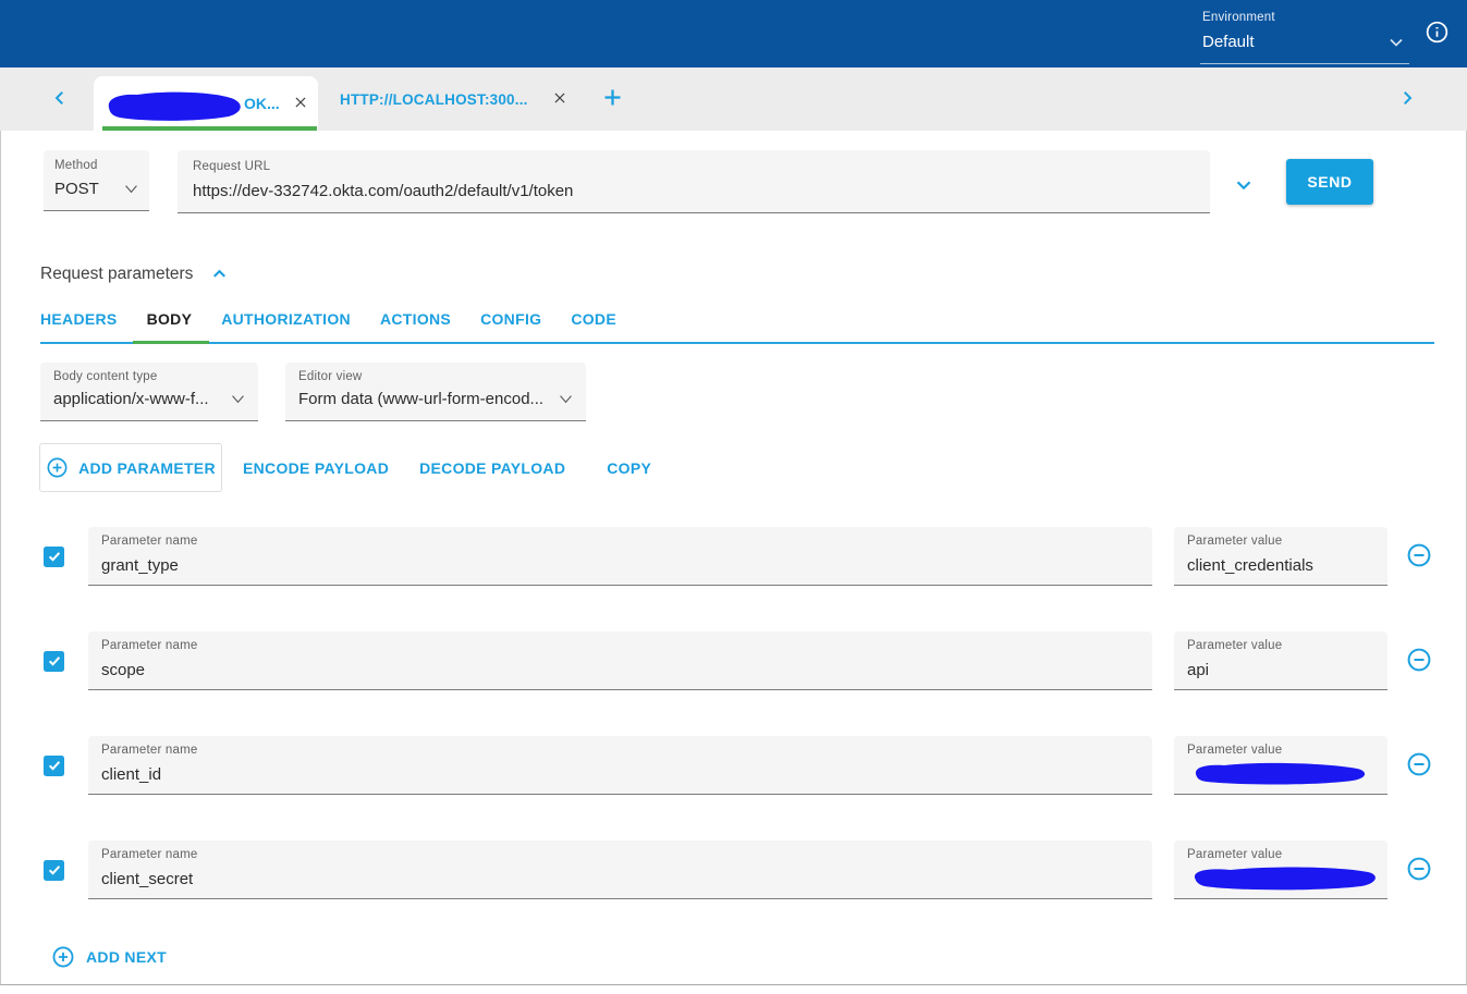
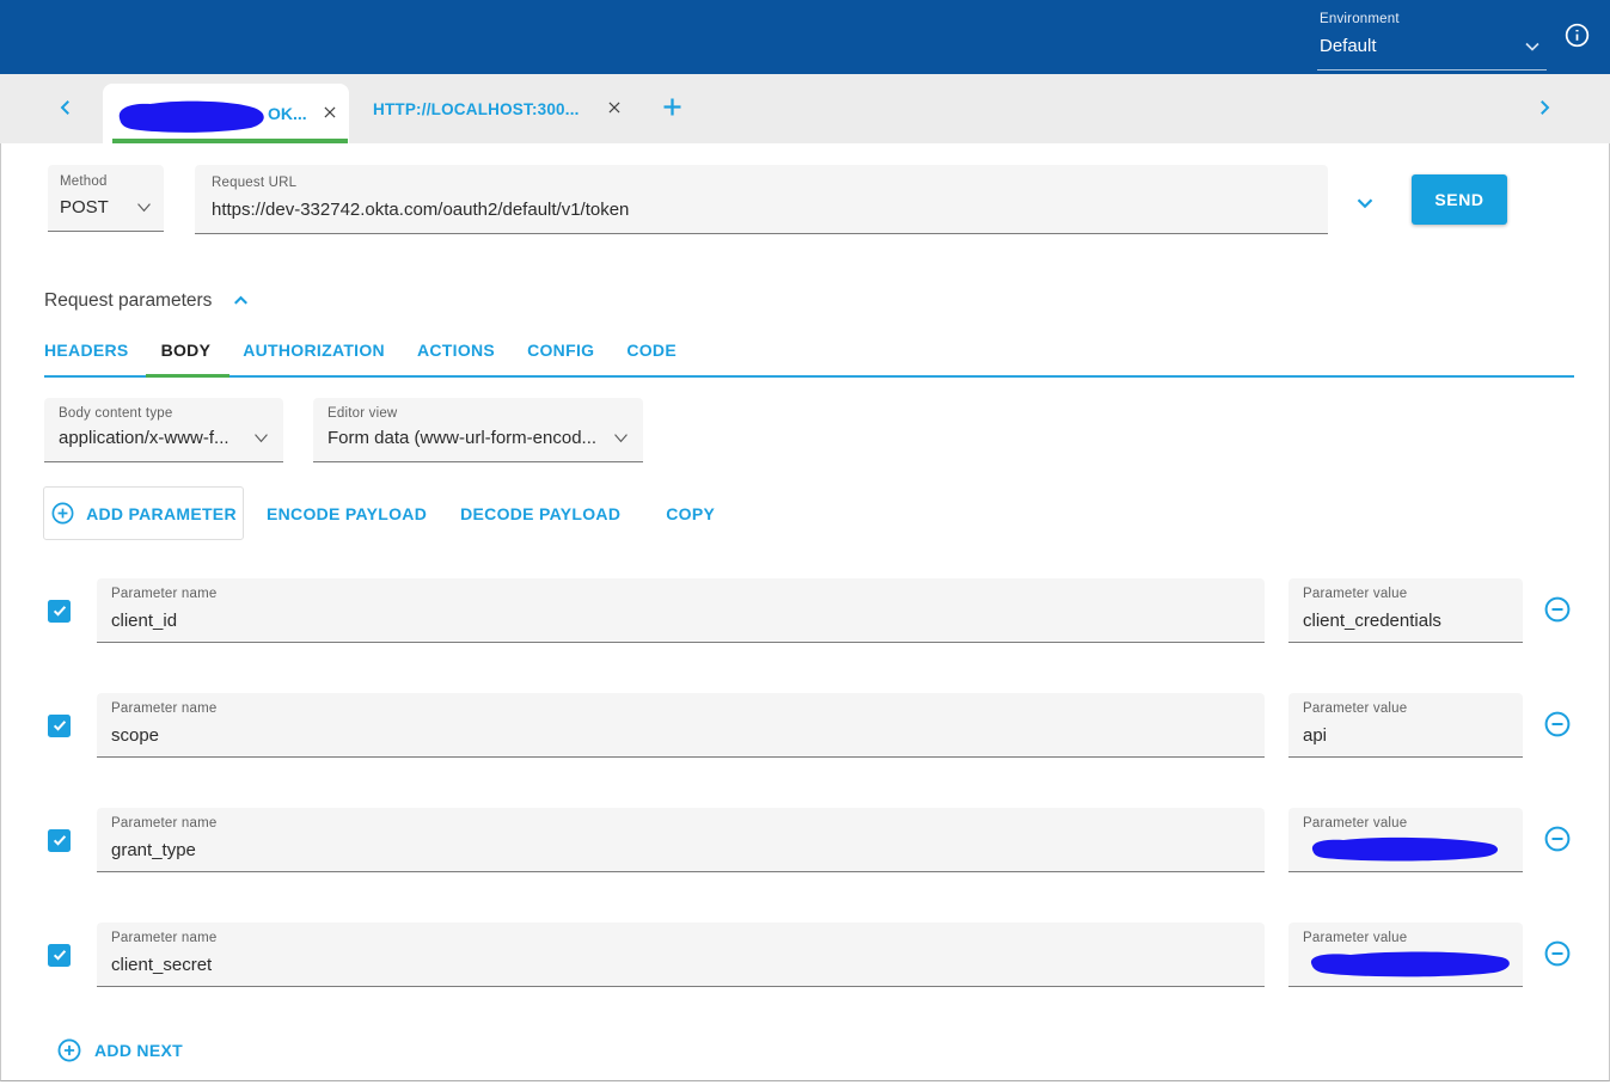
  Environment
  Default
  OK...
  HTTP://LOCALHOST:300...
  Method
  POST
  Request URL
  https://dev-332742.okta.com/oauth2/default/v1/token
  SEND
  Request parameters
  HEADERS
  BODY
  AUTHORIZATION
  ACTIONS
  CONFIG
  CODE
  Body content type
  application/x-www-f...
  Editor view
  Form data (www-url-form-encod...
  ADD PARAMETER
  ENCODE PAYLOAD
  DECODE PAYLOAD
  COPY
  Parameter name
- grant_type
+ client_id
  Parameter value
  client_credentials
  Parameter name
  scope
  Parameter value
  api
  Parameter name
- client_id
+ grant_type
  Parameter value
  Parameter name
  client_secret
  Parameter value
  ADD NEXT
